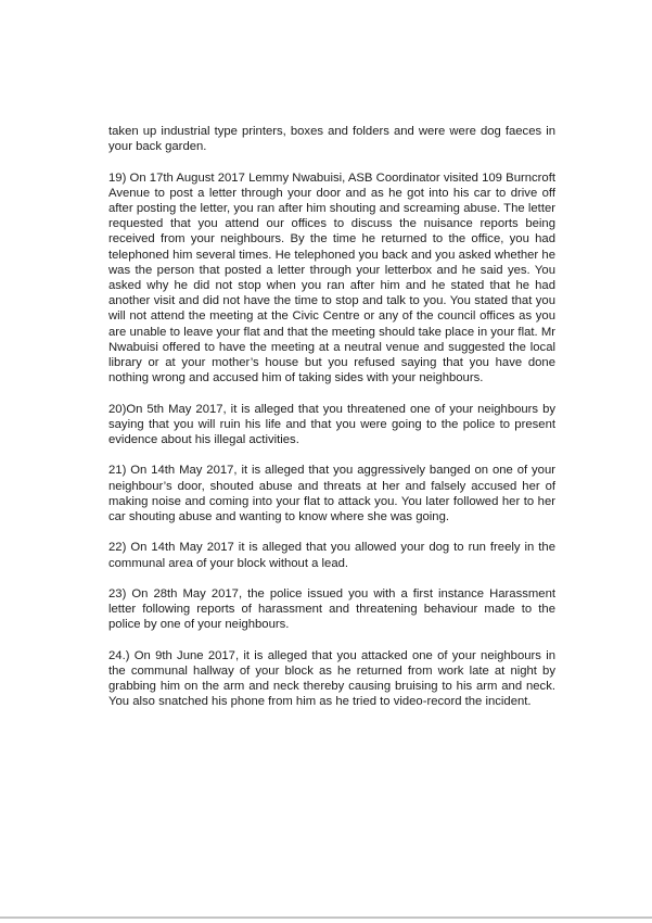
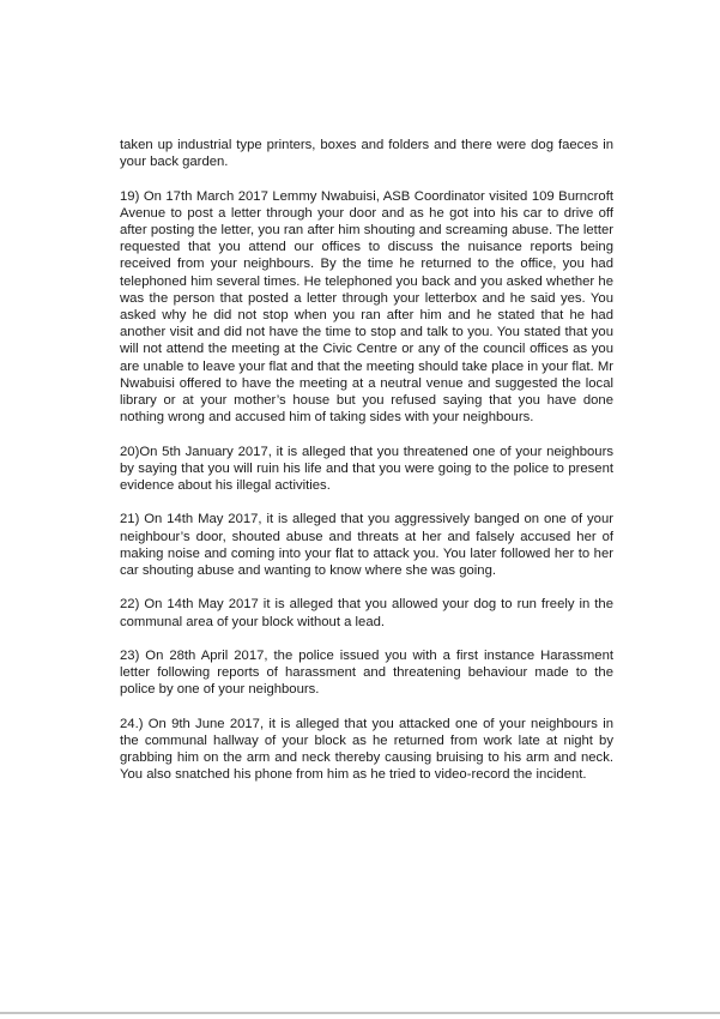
- taken up industrial type printers, boxes and folders and were were dog faeces in your back garden.
+ taken up industrial type printers, boxes and folders and there were dog faeces in your back garden.
- 19) On 17th August 2017 Lemmy Nwabuisi, ASB Coordinator visited 109 Burncroft Avenue to post a letter through your door and as he got into his car to drive off after posting the letter, you ran after him shouting and screaming abuse. The letter requested that you attend our offices to discuss the nuisance reports being received from your neighbours. By the time he returned to the office, you had telephoned him several times. He telephoned you back and you asked whether he was the person that posted a letter through your letterbox and he said yes. You asked why he did not stop when you ran after him and he stated that he had another visit and did not have the time to stop and talk to you. You stated that you will not attend the meeting at the Civic Centre or any of the council offices as you are unable to leave your flat and that the meeting should take place in your flat. Mr Nwabuisi offered to have the meeting at a neutral venue and suggested the local library or at your mother’s house but you refused saying that you have done nothing wrong and accused him of taking sides with your neighbours.
+ 19) On 17th March 2017 Lemmy Nwabuisi, ASB Coordinator visited 109 Burncroft Avenue to post a letter through your door and as he got into his car to drive off after posting the letter, you ran after him shouting and screaming abuse. The letter requested that you attend our offices to discuss the nuisance reports being received from your neighbours. By the time he returned to the office, you had telephoned him several times. He telephoned you back and you asked whether he was the person that posted a letter through your letterbox and he said yes. You asked why he did not stop when you ran after him and he stated that he had another visit and did not have the time to stop and talk to you. You stated that you will not attend the meeting at the Civic Centre or any of the council offices as you are unable to leave your flat and that the meeting should take place in your flat. Mr Nwabuisi offered to have the meeting at a neutral venue and suggested the local library or at your mother’s house but you refused saying that you have done nothing wrong and accused him of taking sides with your neighbours.
- 20)On 5th May 2017, it is alleged that you threatened one of your neighbours by saying that you will ruin his life and that you were going to the police to present evidence about his illegal activities.
+ 20)On 5th January 2017, it is alleged that you threatened one of your neighbours by saying that you will ruin his life and that you were going to the police to present evidence about his illegal activities.
  21) On 14th May 2017, it is alleged that you aggressively banged on one of your neighbour’s door, shouted abuse and threats at her and falsely accused her of making noise and coming into your flat to attack you. You later followed her to her car shouting abuse and wanting to know where she was going.
  22) On 14th May 2017 it is alleged that you allowed your dog to run freely in the communal area of your block without a lead.
- 23) On 28th May 2017, the police issued you with a first instance Harassment letter following reports of harassment and threatening behaviour made to the police by one of your neighbours.
+ 23) On 28th April 2017, the police issued you with a first instance Harassment letter following reports of harassment and threatening behaviour made to the police by one of your neighbours.
  24.) On 9th June 2017, it is alleged that you attacked one of your neighbours in the communal hallway of your block as he returned from work late at night by grabbing him on the arm and neck thereby causing bruising to his arm and neck. You also snatched his phone from him as he tried to video-record the incident.
